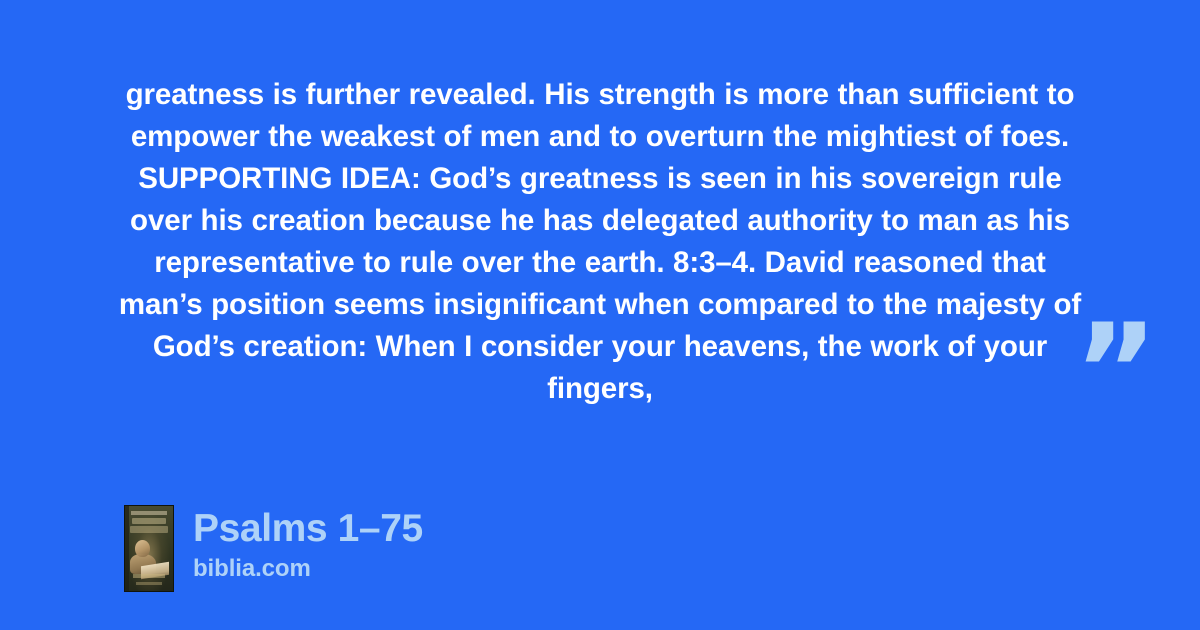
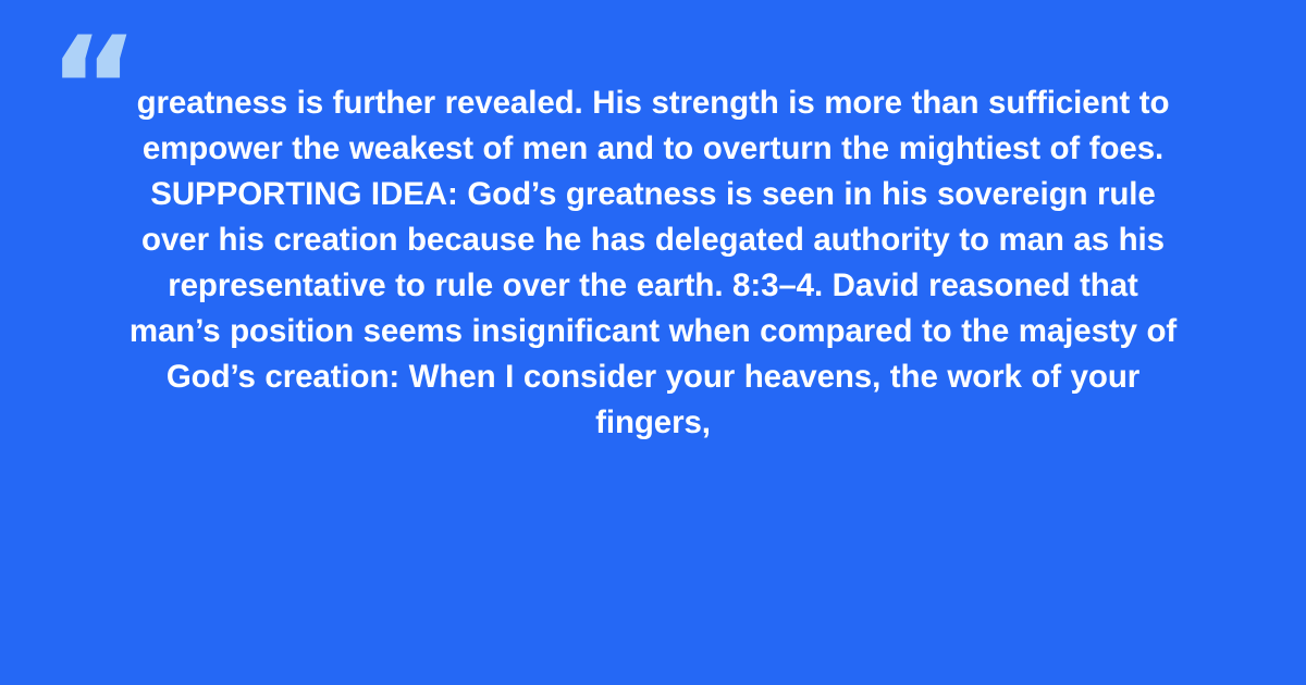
+ “
  greatness is further revealed. His strength is more than sufficient to empower the weakest of men and to overturn the mightiest of foes. SUPPORTING IDEA: God’s greatness is seen in his sovereign rule over his creation because he has delegated authority to man as his representative to rule over the earth. 8:3–4. David reasoned that man’s position seems insignificant when compared to the majesty of God’s creation: When I consider your heavens, the work of your fingers,
- ”
- Psalms 1–75
- biblia.com
